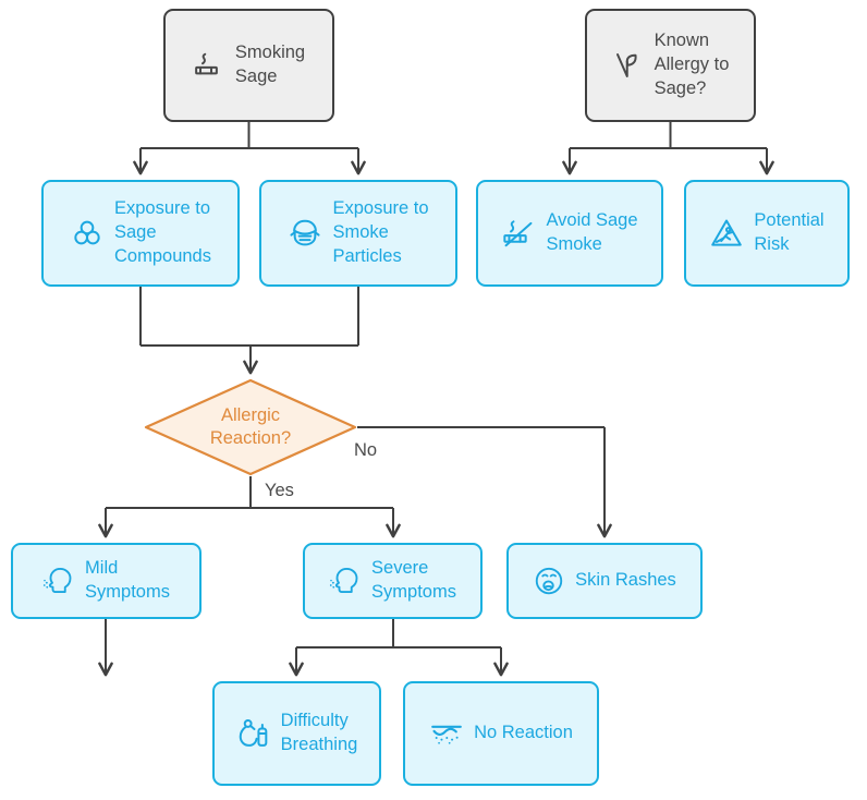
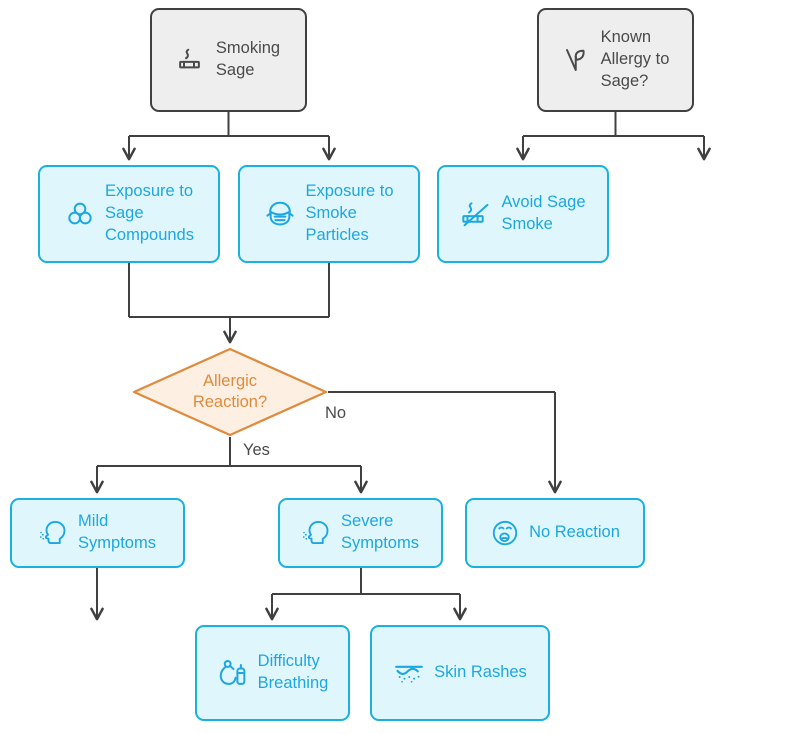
  Smoking
  Sage
  Known
  Allergy to
  Sage?
  Exposure to
  Sage
  Compounds
  Exposure to
  Smoke
  Particles
  Avoid Sage
  Smoke
- Potential
- Risk
  Allergic
  Reaction?
  No
  Yes
  Mild
  Symptoms
  Severe
  Symptoms
- Skin Rashes
+ No Reaction
  Difficulty
  Breathing
- No Reaction
+ Skin Rashes
